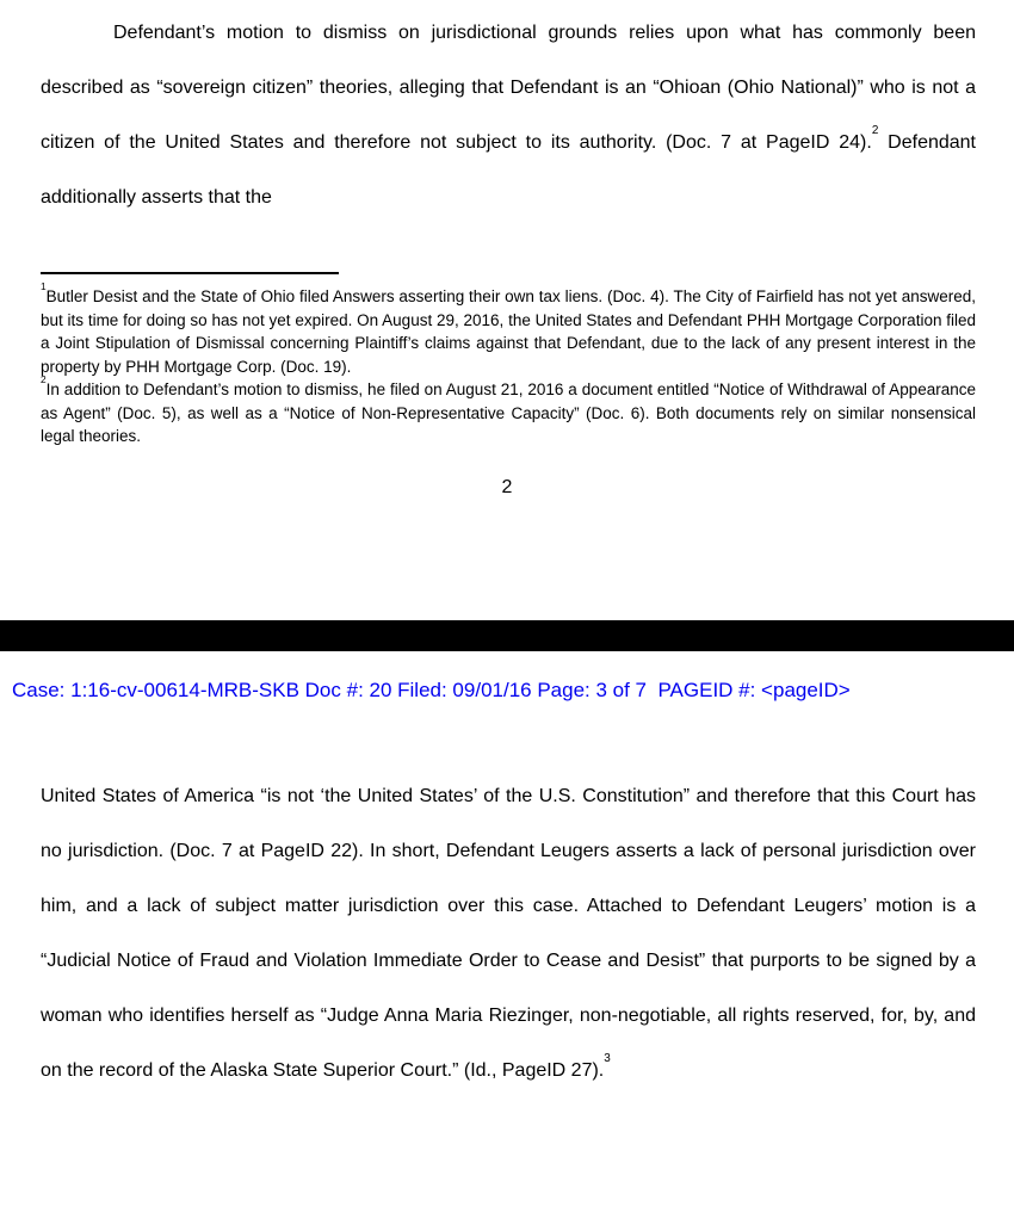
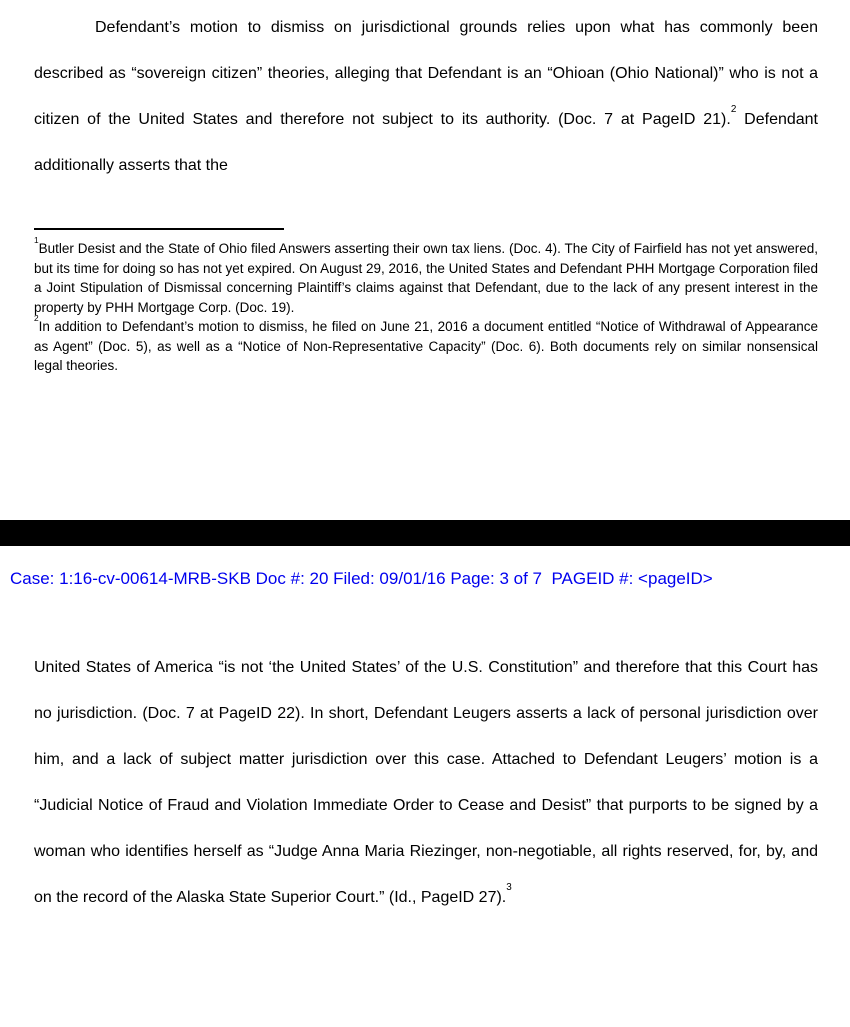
- Defendant’s motion to dismiss on jurisdictional grounds relies upon what has commonly been described as “sovereign citizen” theories, alleging that Defendant is an “Ohioan (Ohio National)” who is not a citizen of the United States and therefore not subject to its authority. (Doc. 7 at PageID 24).2 Defendant additionally asserts that the
+ Defendant’s motion to dismiss on jurisdictional grounds relies upon what has commonly been described as “sovereign citizen” theories, alleging that Defendant is an “Ohioan (Ohio National)” who is not a citizen of the United States and therefore not subject to its authority. (Doc. 7 at PageID 21).2 Defendant additionally asserts that the
  1Butler Desist and the State of Ohio filed Answers asserting their own tax liens. (Doc. 4). The City of Fairfield has not yet answered, but its time for doing so has not yet expired. On August 29, 2016, the United States and Defendant PHH Mortgage Corporation filed a Joint Stipulation of Dismissal concerning Plaintiff’s claims against that Defendant, due to the lack of any present interest in the property by PHH Mortgage Corp. (Doc. 19).
- 2In addition to Defendant’s motion to dismiss, he filed on August 21, 2016 a document entitled “Notice of Withdrawal of Appearance as Agent” (Doc. 5), as well as a “Notice of Non-Representative Capacity” (Doc. 6). Both documents rely on similar nonsensical legal theories.
+ 2In addition to Defendant’s motion to dismiss, he filed on June 21, 2016 a document entitled “Notice of Withdrawal of Appearance as Agent” (Doc. 5), as well as a “Notice of Non-Representative Capacity” (Doc. 6). Both documents rely on similar nonsensical legal theories.
- 2
  Case: 1:16-cv-00614-MRB-SKB Doc #: 20 Filed: 09/01/16 Page: 3 of 7 PAGEID #: <pageID>
  United States of America “is not ‘the United States’ of the U.S. Constitution” and therefore that this Court has no jurisdiction. (Doc. 7 at PageID 22). In short, Defendant Leugers asserts a lack of personal jurisdiction over him, and a lack of subject matter jurisdiction over this case. Attached to Defendant Leugers’ motion is a “Judicial Notice of Fraud and Violation Immediate Order to Cease and Desist” that purports to be signed by a woman who identifies herself as “Judge Anna Maria Riezinger, non-negotiable, all rights reserved, for, by, and on the record of the Alaska State Superior Court.” (Id., PageID 27).3
